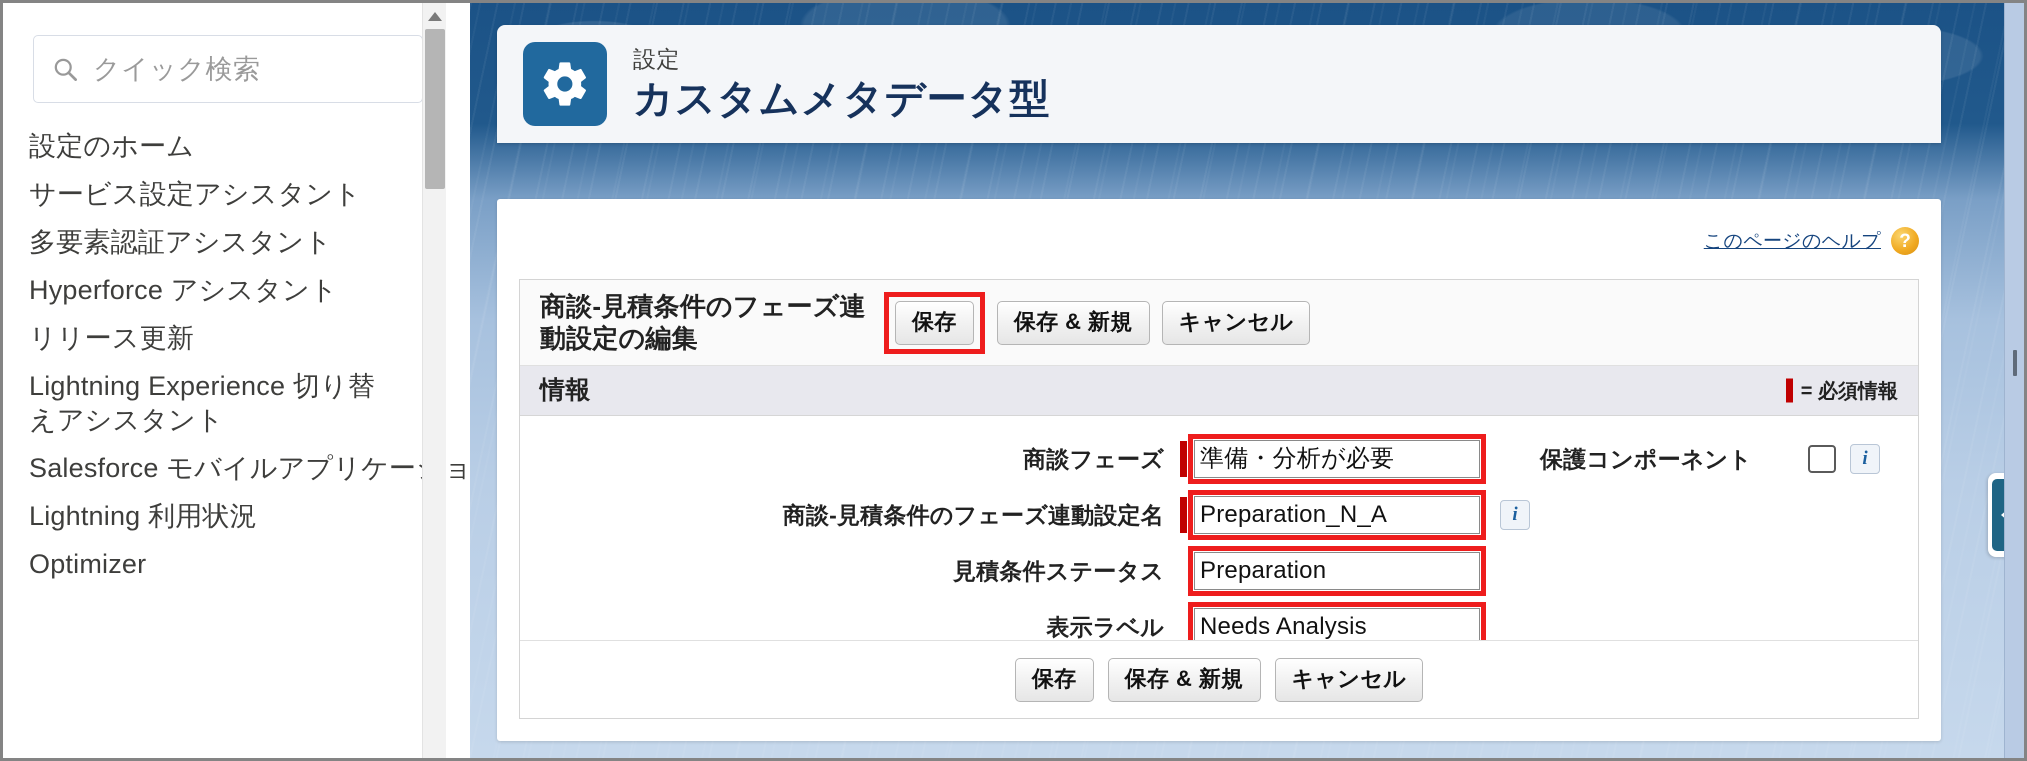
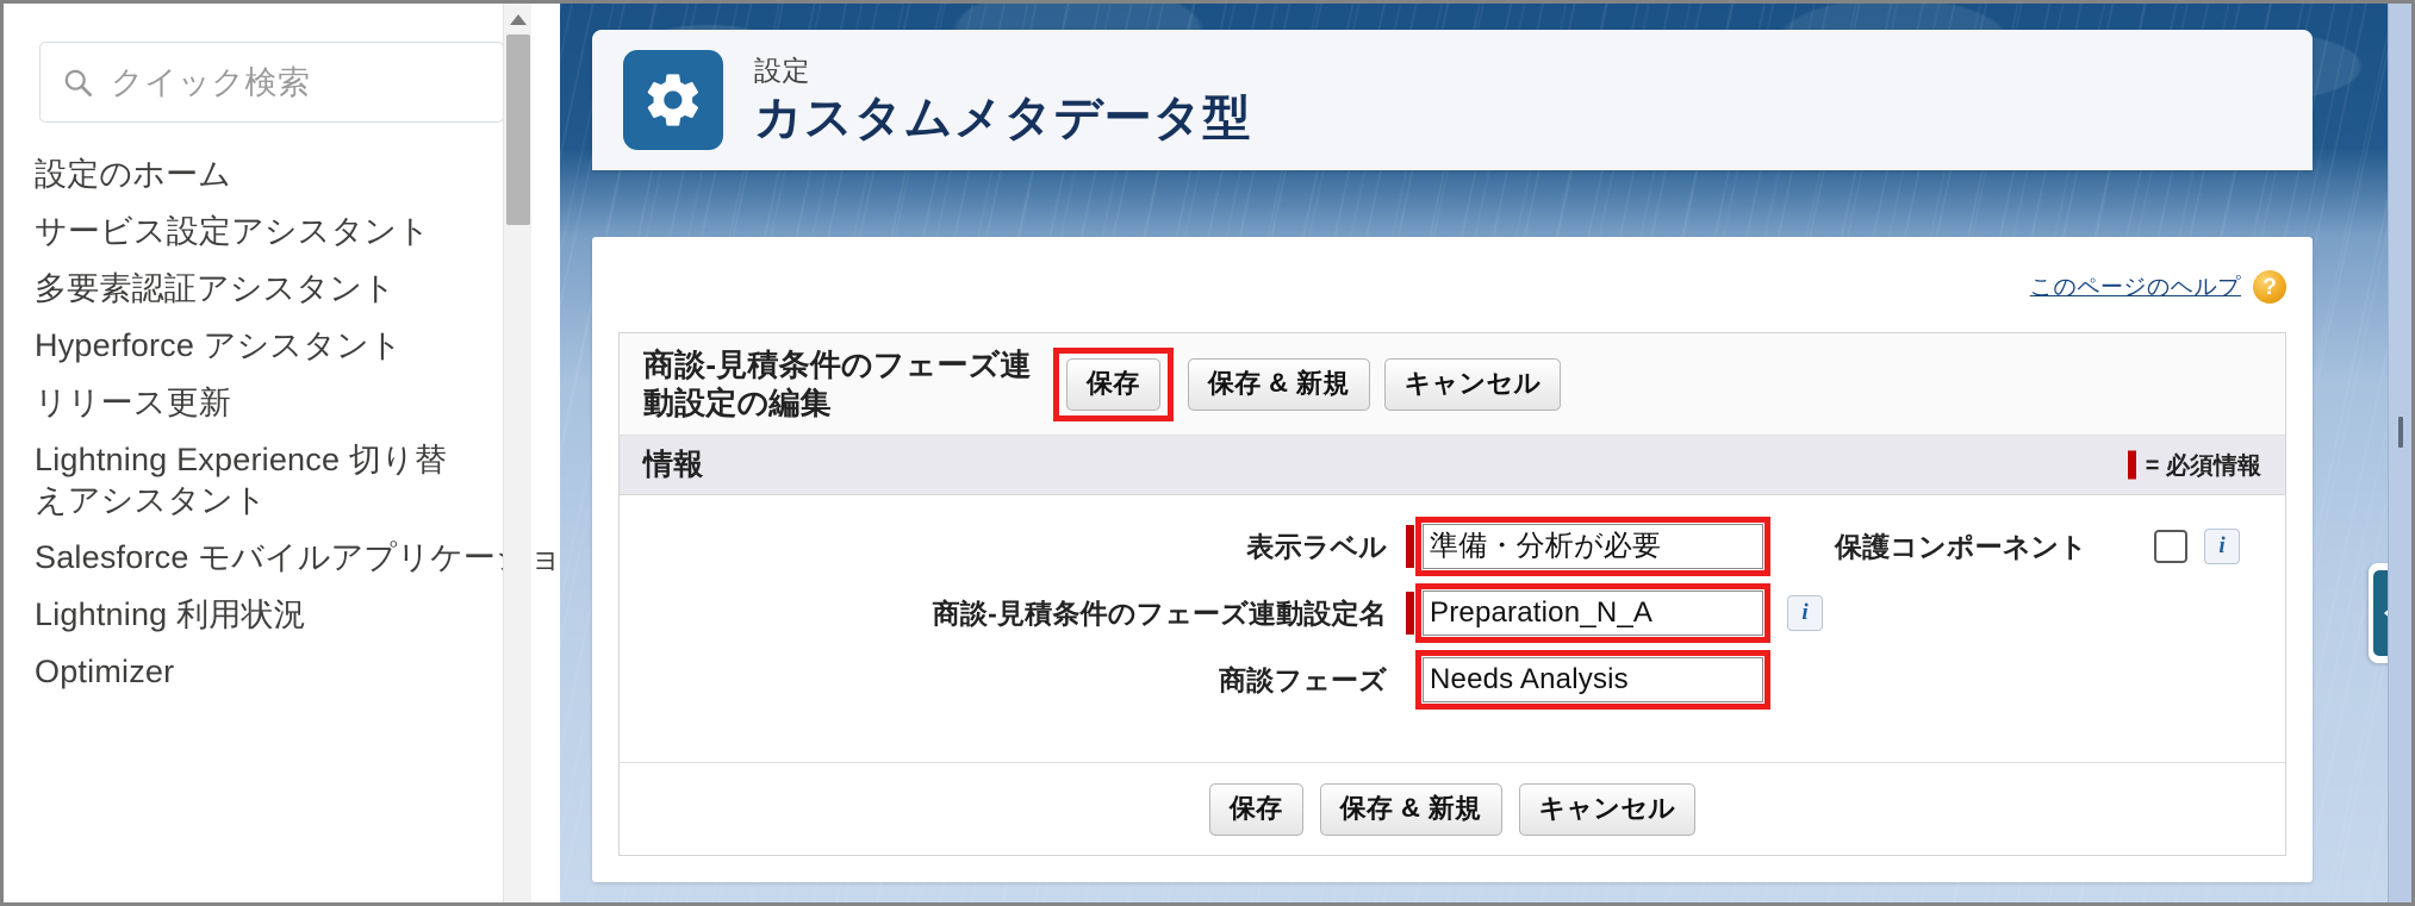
  クイック検索
  設定のホーム
  サービス設定アシスタント
  多要素認証アシスタント
  Hyperforce アシスタント
  リリース更新
  Lightning Experience 切り替えアシスタント
  Salesforce モバイルアプリケーョ
  Lightning 利用状況
  Optimizer
  設定
  カスタムメタデータ型
  このページのヘルプ
  ?
  商談-見積条件のフェーズ連動設定の編集
  保存
  保存 & 新規
  キャンセル
  情報
  = 必須情報
- 商談フェーズ
+ 表示ラベル
  準備・分析が必要
  商談-見積条件のフェーズ連動設定名
  Preparation_N_A
  i
- 見積条件ステータス
- Preparation
- 表示ラベル
+ 商談フェーズ
  Needs Analysis
  保護コンポーネント
  i
  保存
  保存 & 新規
  キャンセル
